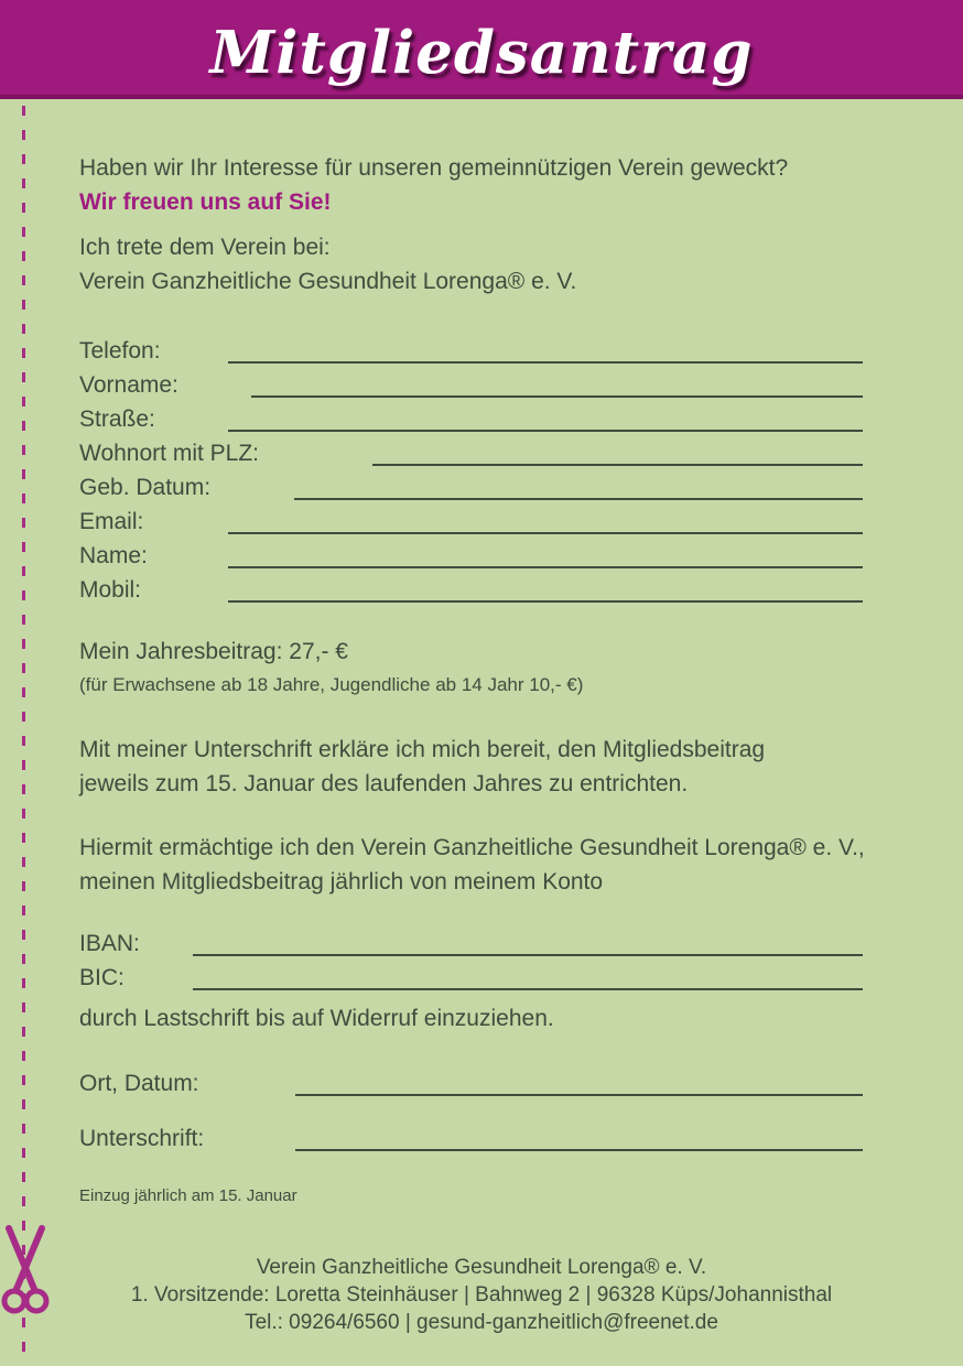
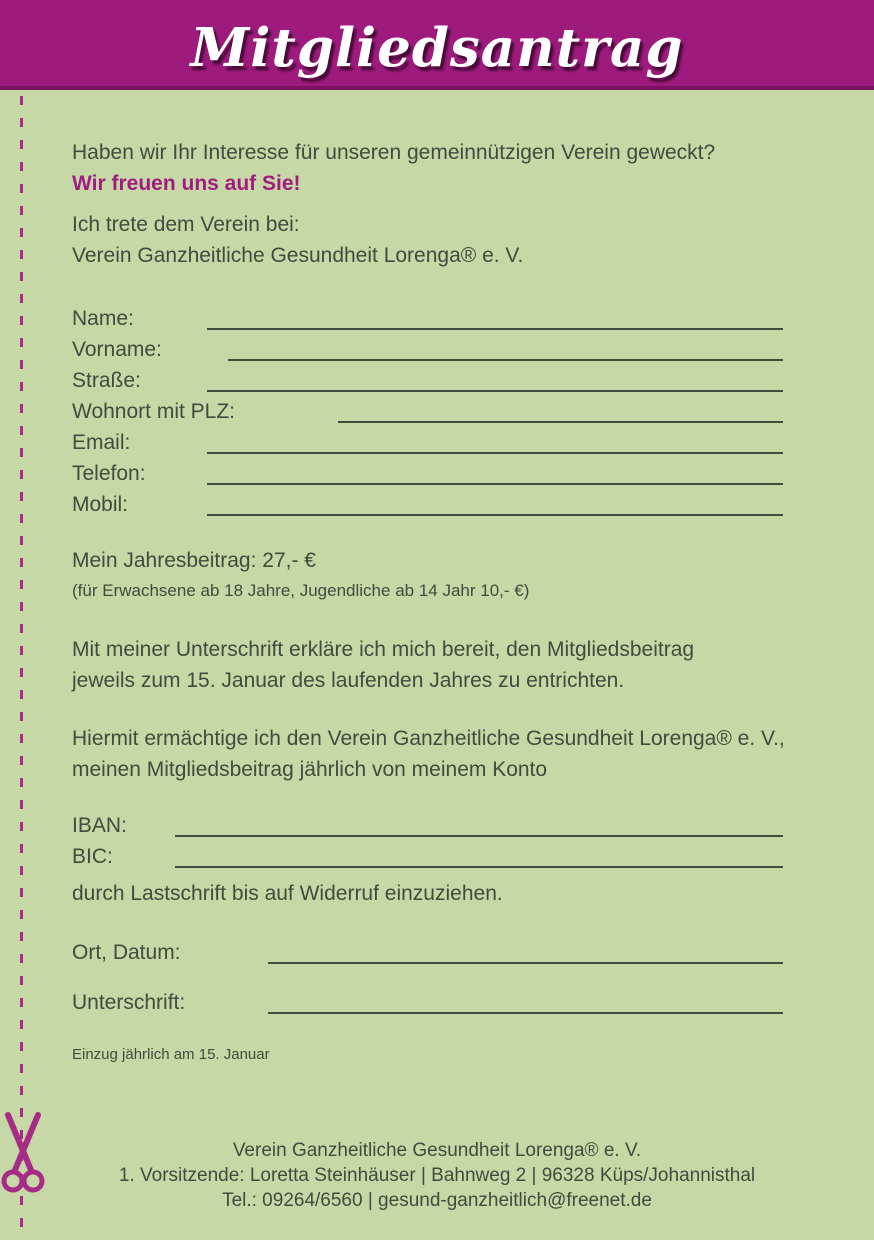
  Mitgliedsantrag
  Haben wir Ihr Interesse für unseren gemeinnützigen Verein geweckt?
  Wir freuen uns auf Sie!
  Ich trete dem Verein bei:
  Verein Ganzheitliche Gesundheit Lorenga® e. V.
- Telefon:
+ Name:
  Vorname:
  Straße:
  Wohnort mit PLZ:
- Geb. Datum:
  Email:
- Name:
+ Telefon:
  Mobil:
  Mein Jahresbeitrag: 27,- €
  (für Erwachsene ab 18 Jahre, Jugendliche ab 14 Jahr 10,- €)
  Mit meiner Unterschrift erkläre ich mich bereit, den Mitgliedsbeitrag
  jeweils zum 15. Januar des laufenden Jahres zu entrichten.
  Hiermit ermächtige ich den Verein Ganzheitliche Gesundheit Lorenga® e. V.,
  meinen Mitgliedsbeitrag jährlich von meinem Konto
  IBAN:
  BIC:
  durch Lastschrift bis auf Widerruf einzuziehen.
  Ort, Datum:
  Unterschrift:
  Einzug jährlich am 15. Januar
  Verein Ganzheitliche Gesundheit Lorenga® e. V.
  1. Vorsitzende: Loretta Steinhäuser | Bahnweg 2 | 96328 Küps/Johannisthal
  Tel.: 09264/6560 | gesund-ganzheitlich@freenet.de
